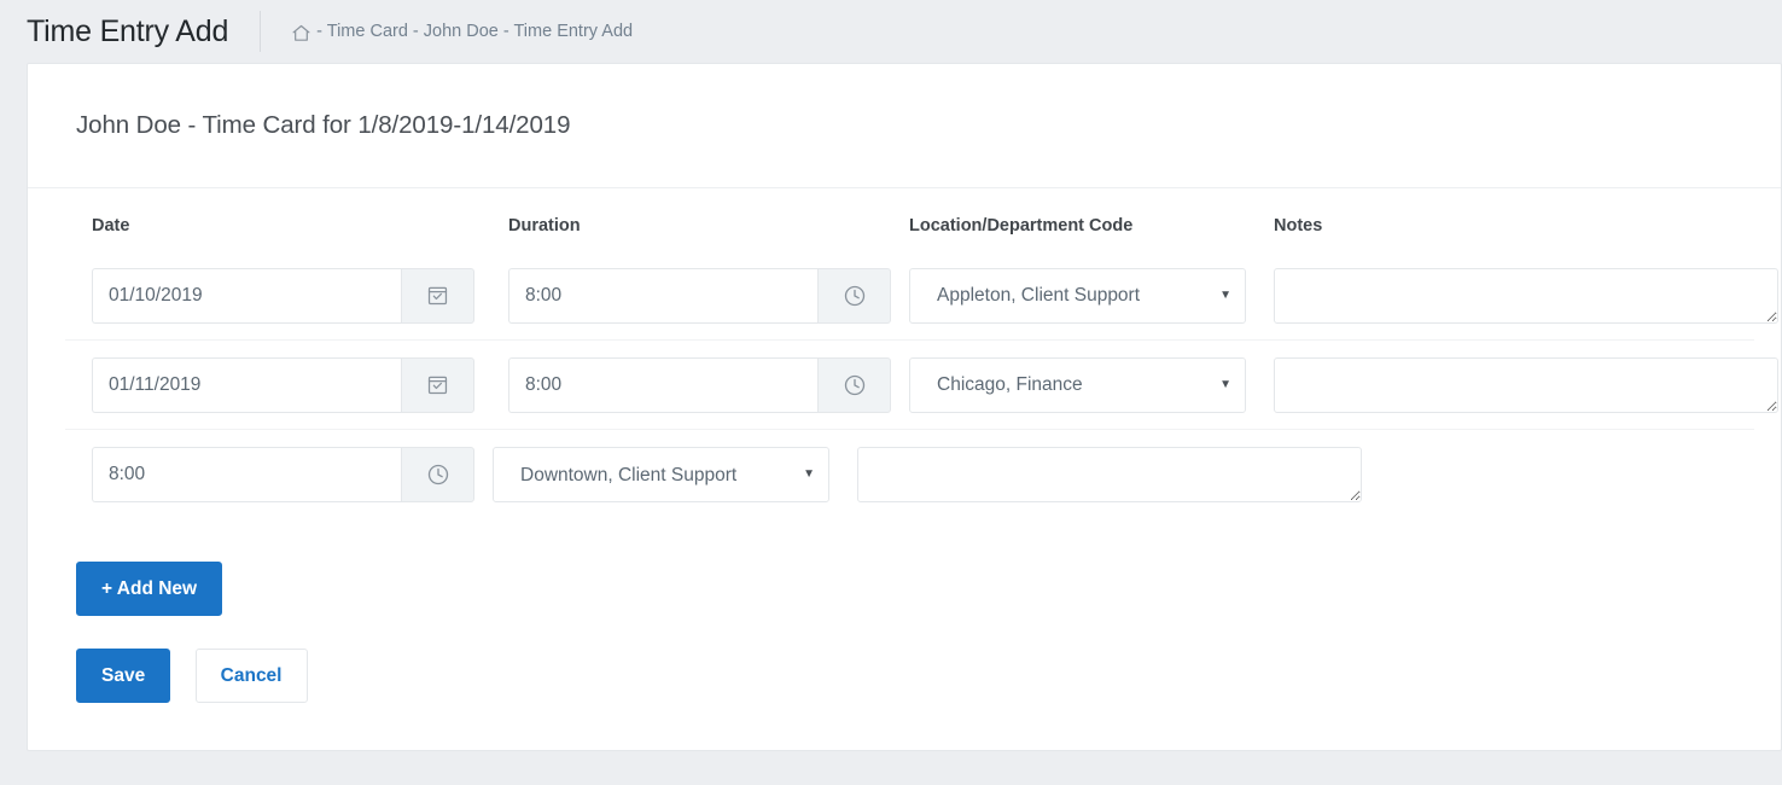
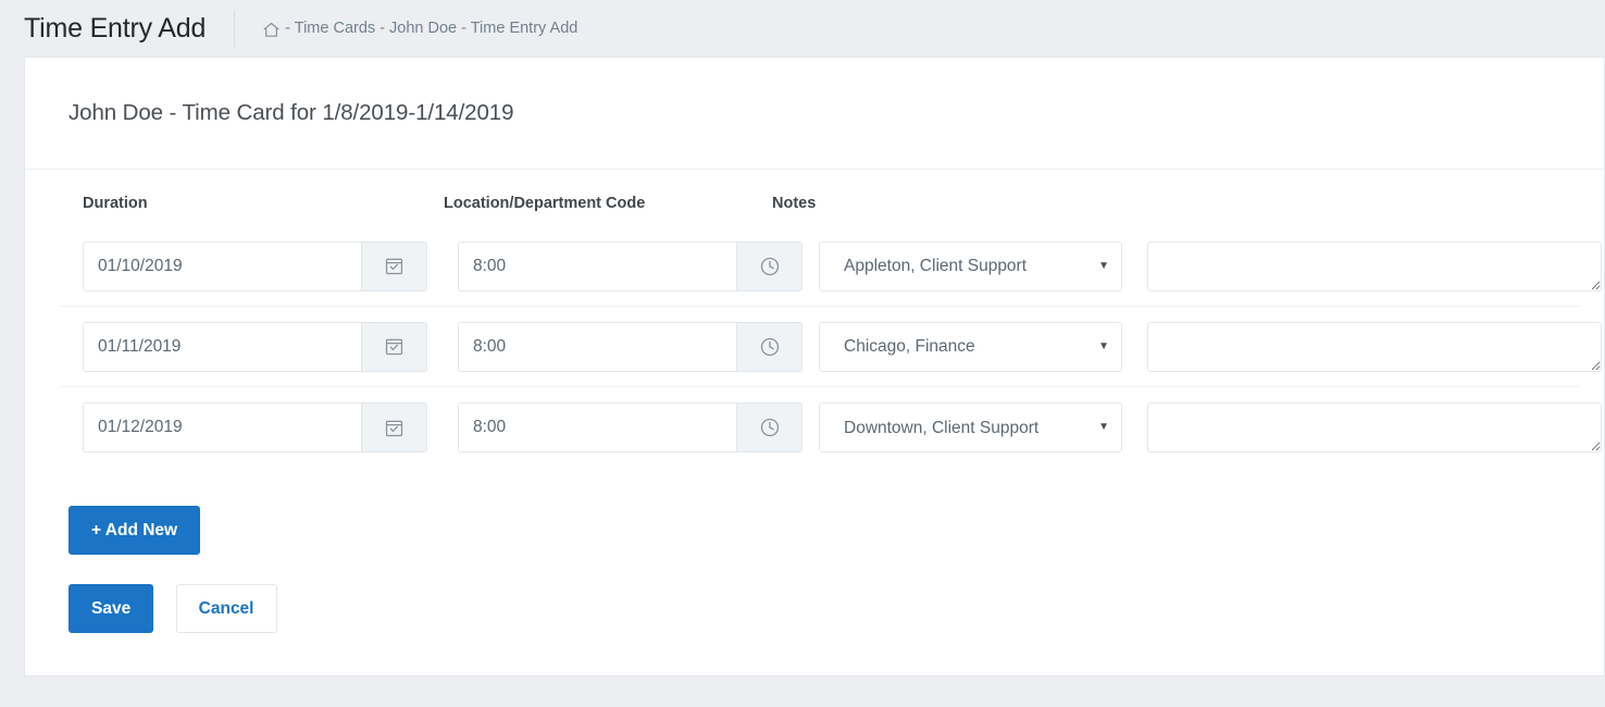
  Time Entry Add
- - Time Card - John Doe - Time Entry Add
+ - Time Cards - John Doe - Time Entry Add
  John Doe - Time Card for 1/8/2019-1/14/2019
- Date
  Duration
  Location/Department Code
  Notes
  01/10/2019
  8:00
  Appleton, Client Support
  ▼
  01/11/2019
  8:00
  Chicago, Finance
  ▼
+ 01/12/2019
  8:00
  Downtown, Client Support
  ▼
  + Add New
  Save Cancel
